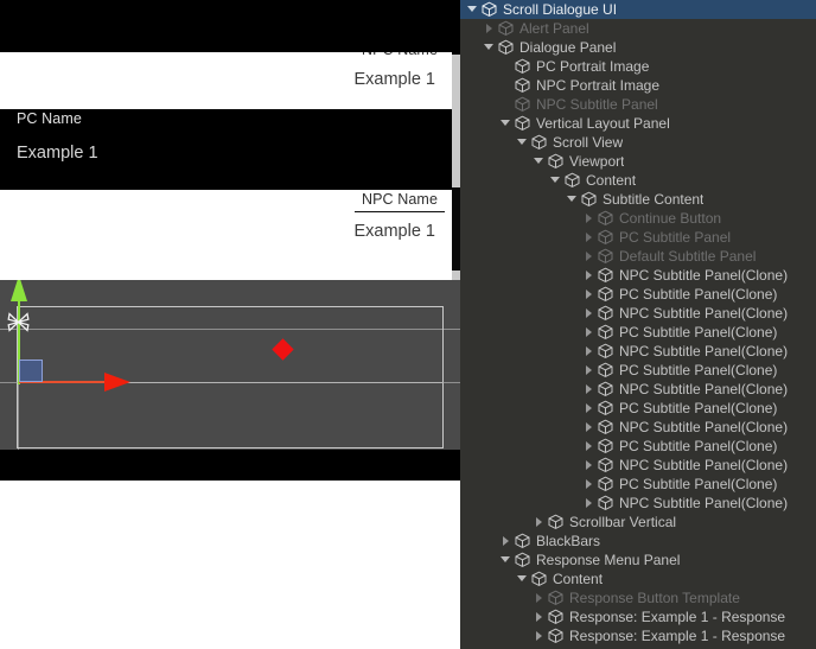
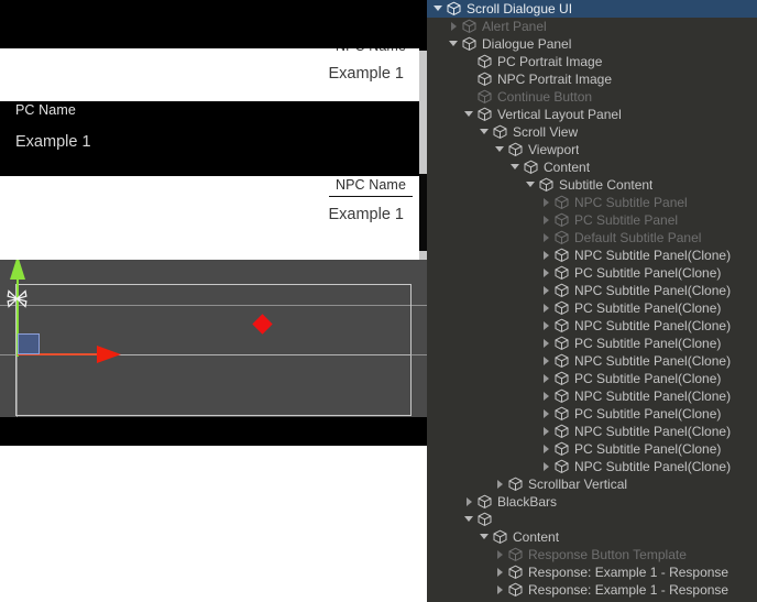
  Example 1
  PC Name
  Example 1
  NPC Name
  Example 1
  Scroll Dialogue UI
  Alert Panel
  Dialogue Panel
  PC Portrait Image
  NPC Portrait Image
- NPC Subtitle Panel
+ Continue Button
  Vertical Layout Panel
  Scroll View
  Viewport
  Content
  Subtitle Content
- Continue Button
+ NPC Subtitle Panel
  PC Subtitle Panel
  Default Subtitle Panel
  NPC Subtitle Panel(Clone)
  PC Subtitle Panel(Clone)
  NPC Subtitle Panel(Clone)
  PC Subtitle Panel(Clone)
  NPC Subtitle Panel(Clone)
  PC Subtitle Panel(Clone)
  NPC Subtitle Panel(Clone)
  PC Subtitle Panel(Clone)
  NPC Subtitle Panel(Clone)
  PC Subtitle Panel(Clone)
  NPC Subtitle Panel(Clone)
  PC Subtitle Panel(Clone)
  NPC Subtitle Panel(Clone)
  Scrollbar Vertical
  BlackBars
- Response Menu Panel
  Content
  Response Button Template
  Response: Example 1 - Response
  Response: Example 1 - Response
